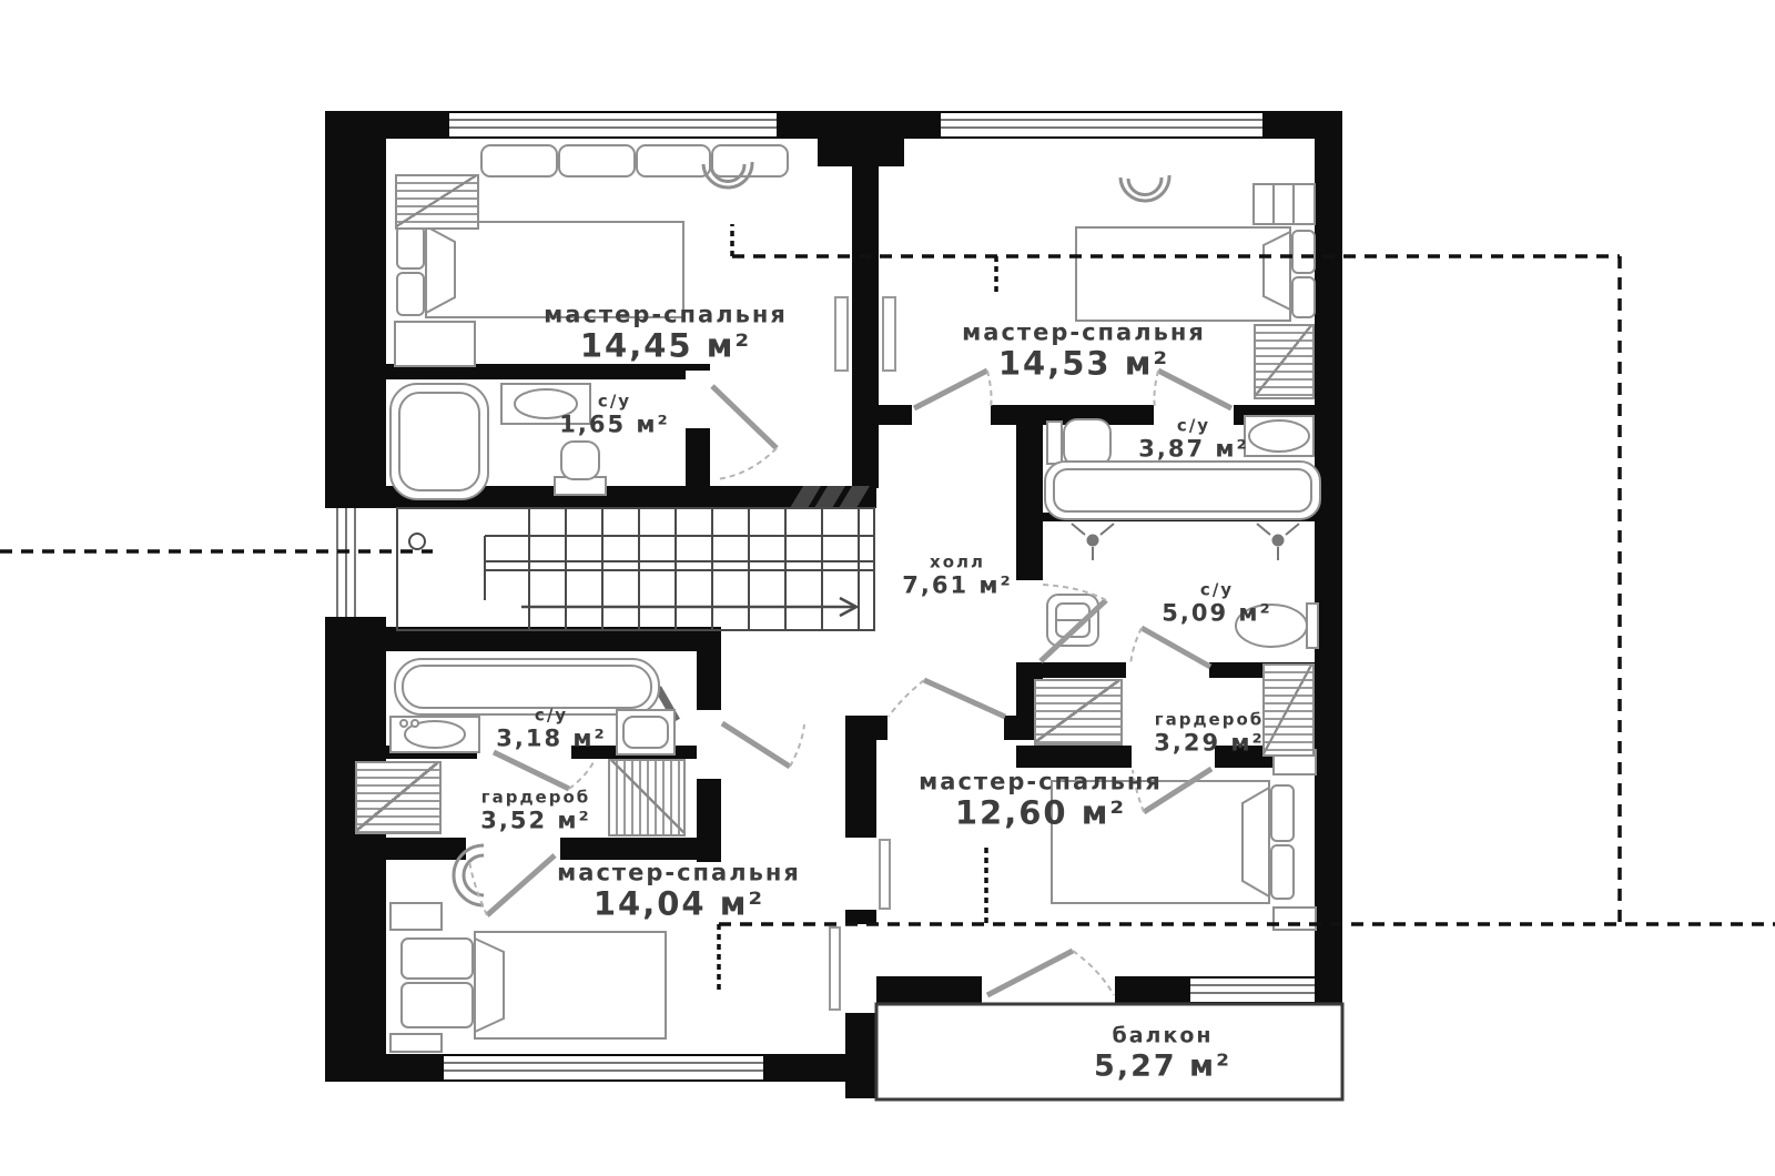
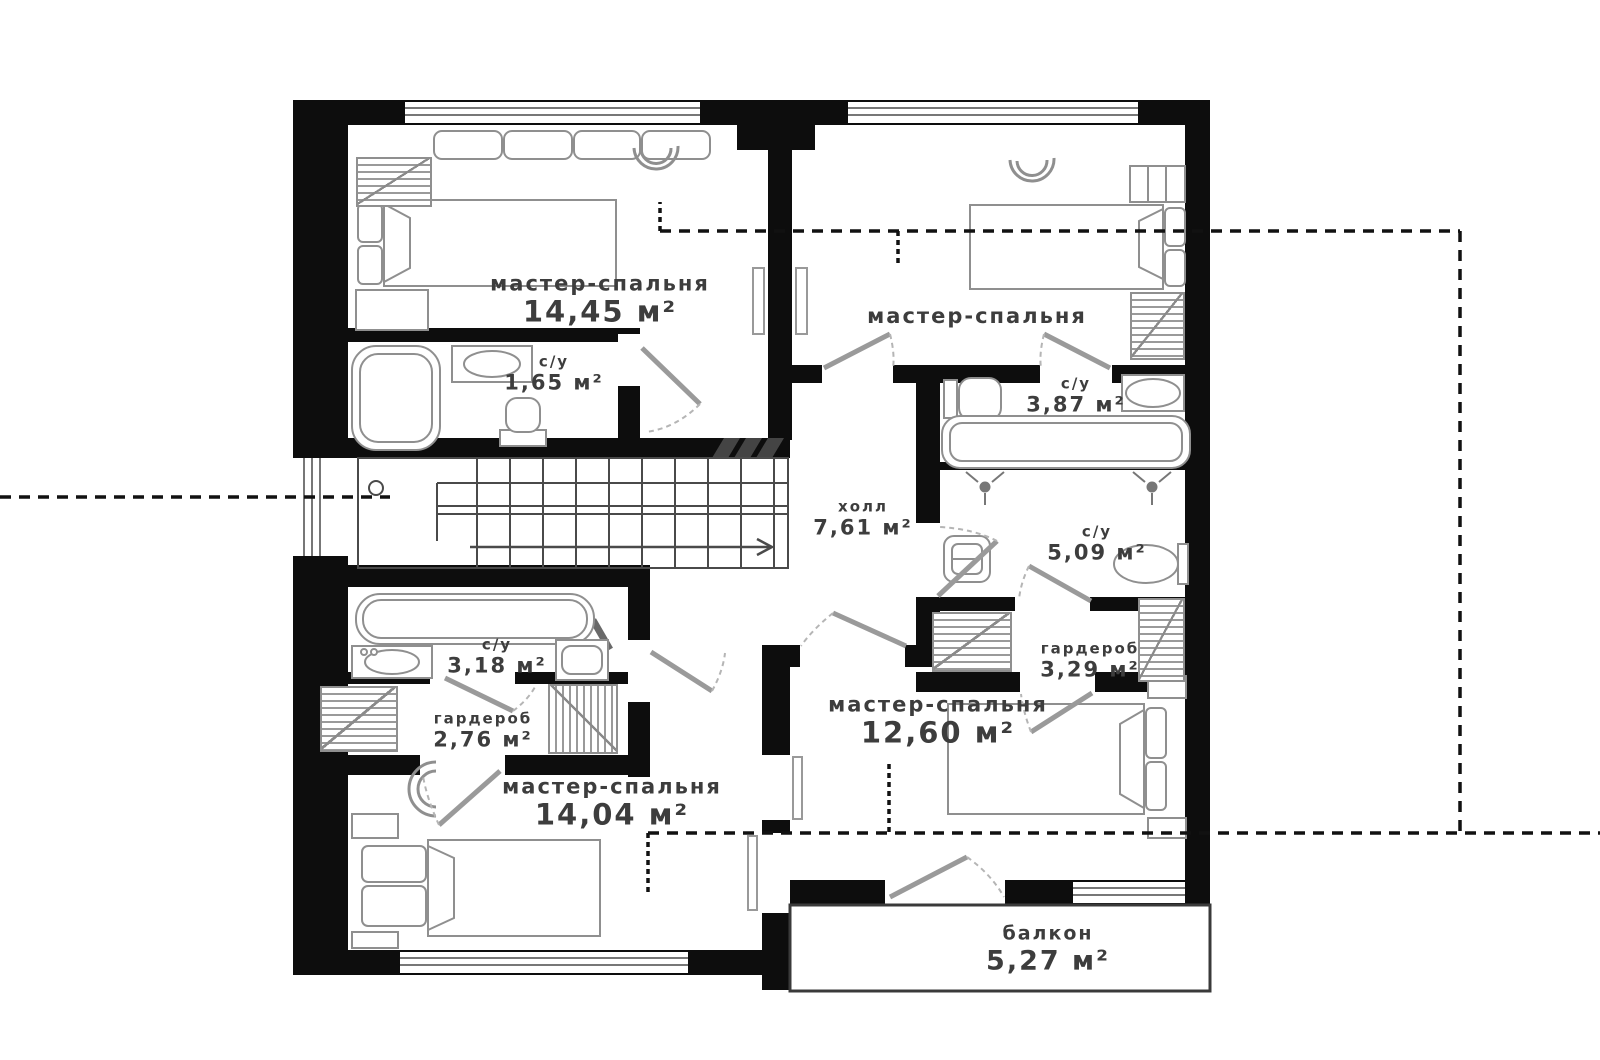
  мастер-спальня
  14,45 м²
  с/у
  1,65 м²
  мастер-спальня
- 14,53 м²
  с/у
  3,87 м²
  холл
  7,61 м²
  с/у
  5,09 м²
  гардероб
  3,29 м²
  с/у
  3,18 м²
  гардероб
- 3,52 м²
+ 2,76 м²
  мастер-спальня
  14,04 м²
  мастер-спальня
  12,60 м²
  балкон
  5,27 м²
